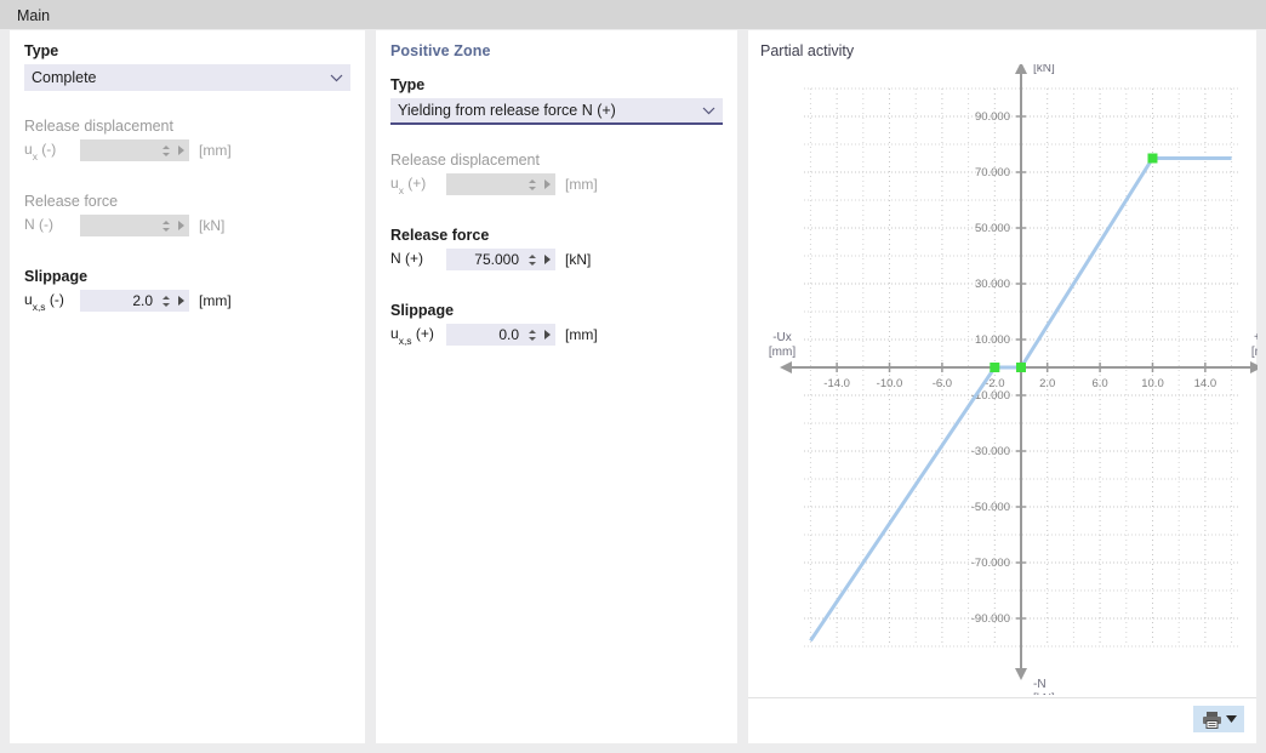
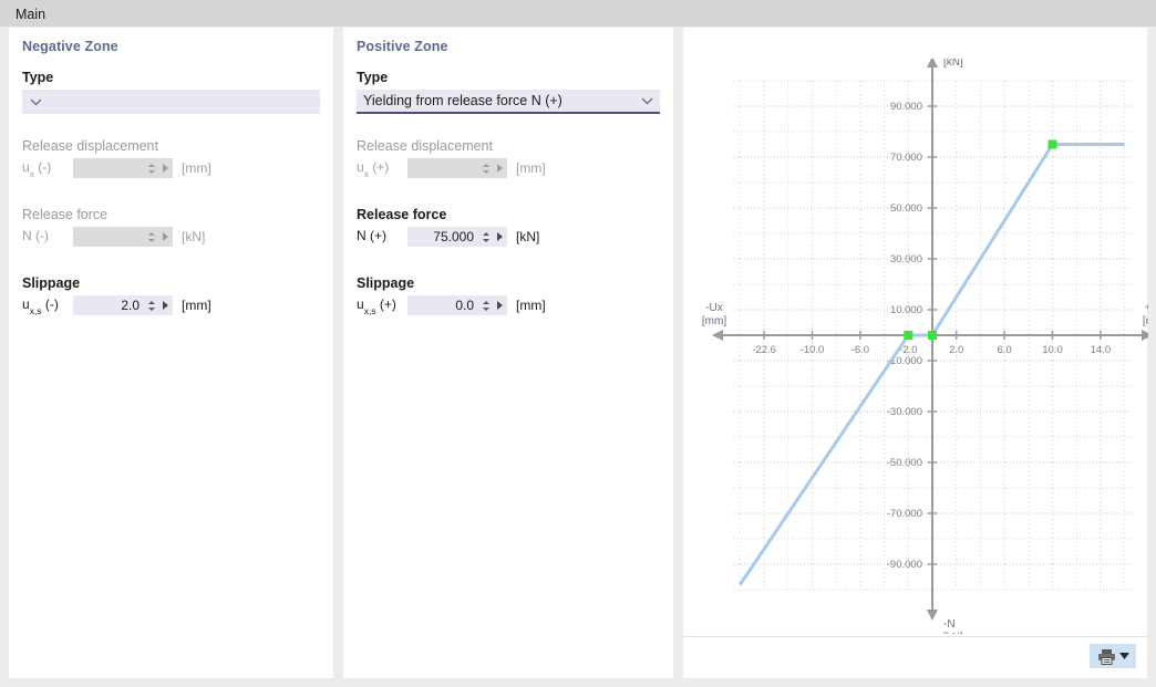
  Main
+ Negative Zone
  Type
- Complete
  Release displacement
  ux (-)
  [mm]
  Release force
  N (-)
  [kN]
  Slippage
  ux,s (-)
  2.0
  [mm]
  Positive Zone
  Type
  Yielding from release force N (+)
  Release displacement
  ux (+)
  [mm]
  Release force
  N (+)
  75.000
  [kN]
  Slippage
  ux,s (+)
  0.0
  [mm]
- Partial activity
- -14.0
+ -22.6
  -10.0
  -6.0
  -2.0
  2.0
  6.0
  10.0
  14.0
  90.000
  70.000
  50.000
  30.000
  10.000
  -10.000
  -30.000
  -50.000
  -70.000
  -90.000
  [kN]
  -N
  -Ux
  [mm]
